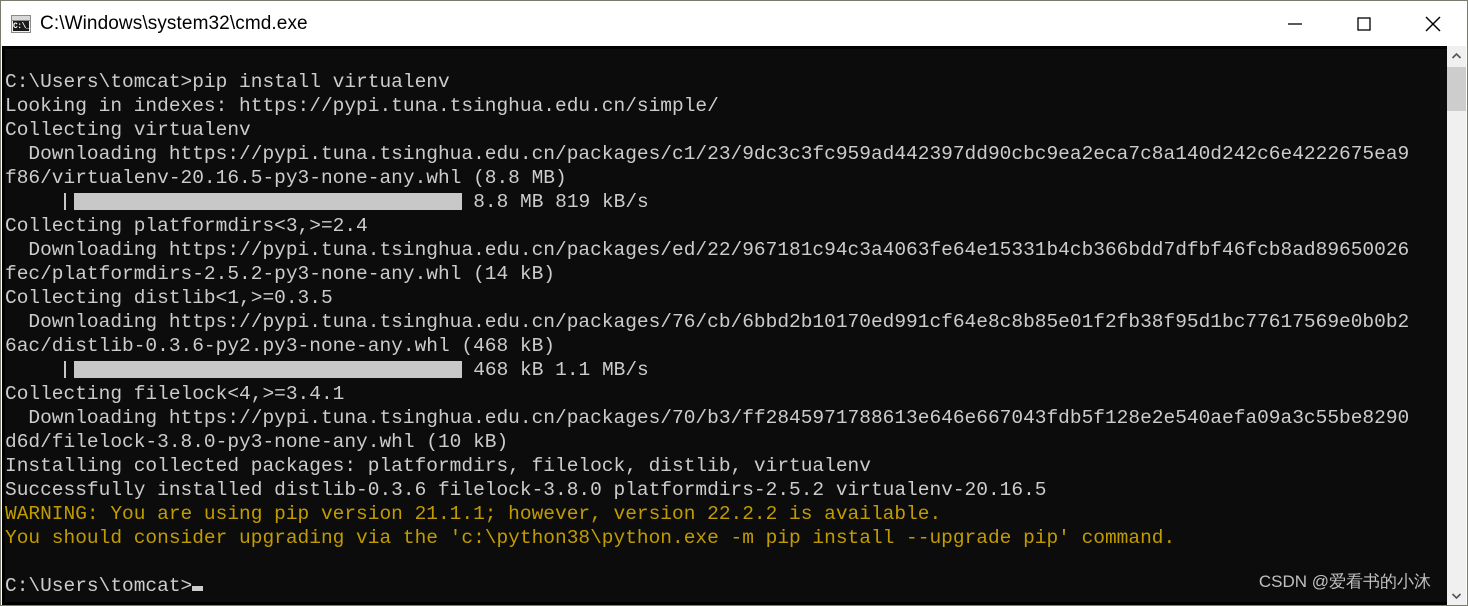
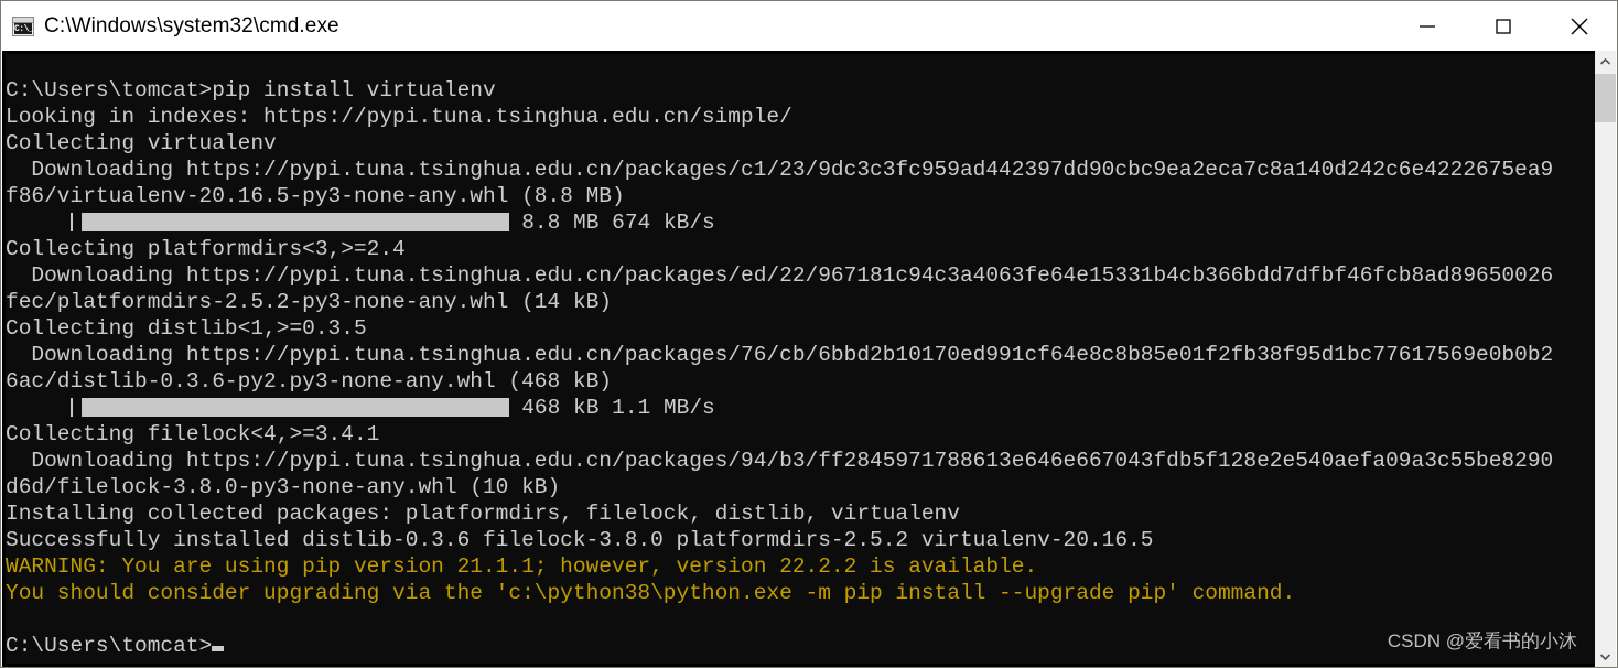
  C:\_
  C:\Windows\system32\cmd.exe
  C:\Users\tomcat>pip install virtualenv
  Looking in indexes: https://pypi.tuna.tsinghua.edu.cn/simple/
  Collecting virtualenv
  Downloading https://pypi.tuna.tsinghua.edu.cn/packages/c1/23/9dc3c3fc959ad442397dd90cbc9ea2eca7c8a140d242c6e4222675ea9
  f86/virtualenv-20.16.5-py3-none-any.whl (8.8 MB)
- 8.8 MB 819 kB/s
+ 8.8 MB 674 kB/s
  Collecting platformdirs<3,>=2.4
  Downloading https://pypi.tuna.tsinghua.edu.cn/packages/ed/22/967181c94c3a4063fe64e15331b4cb366bdd7dfbf46fcb8ad89650026
  fec/platformdirs-2.5.2-py3-none-any.whl (14 kB)
  Collecting distlib<1,>=0.3.5
  Downloading https://pypi.tuna.tsinghua.edu.cn/packages/76/cb/6bbd2b10170ed991cf64e8c8b85e01f2fb38f95d1bc77617569e0b0b2
  6ac/distlib-0.3.6-py2.py3-none-any.whl (468 kB)
  468 kB 1.1 MB/s
  Collecting filelock<4,>=3.4.1
- Downloading https://pypi.tuna.tsinghua.edu.cn/packages/70/b3/ff2845971788613e646e667043fdb5f128e2e540aefa09a3c55be8290
+ Downloading https://pypi.tuna.tsinghua.edu.cn/packages/94/b3/ff2845971788613e646e667043fdb5f128e2e540aefa09a3c55be8290
  d6d/filelock-3.8.0-py3-none-any.whl (10 kB)
  Installing collected packages: platformdirs, filelock, distlib, virtualenv
  Successfully installed distlib-0.3.6 filelock-3.8.0 platformdirs-2.5.2 virtualenv-20.16.5
  WARNING: You are using pip version 21.1.1; however, version 22.2.2 is available.
  You should consider upgrading via the 'c:\python38\python.exe -m pip install --upgrade pip' command.
  C:\Users\tomcat>
  CSDN @爱看书的小沐
